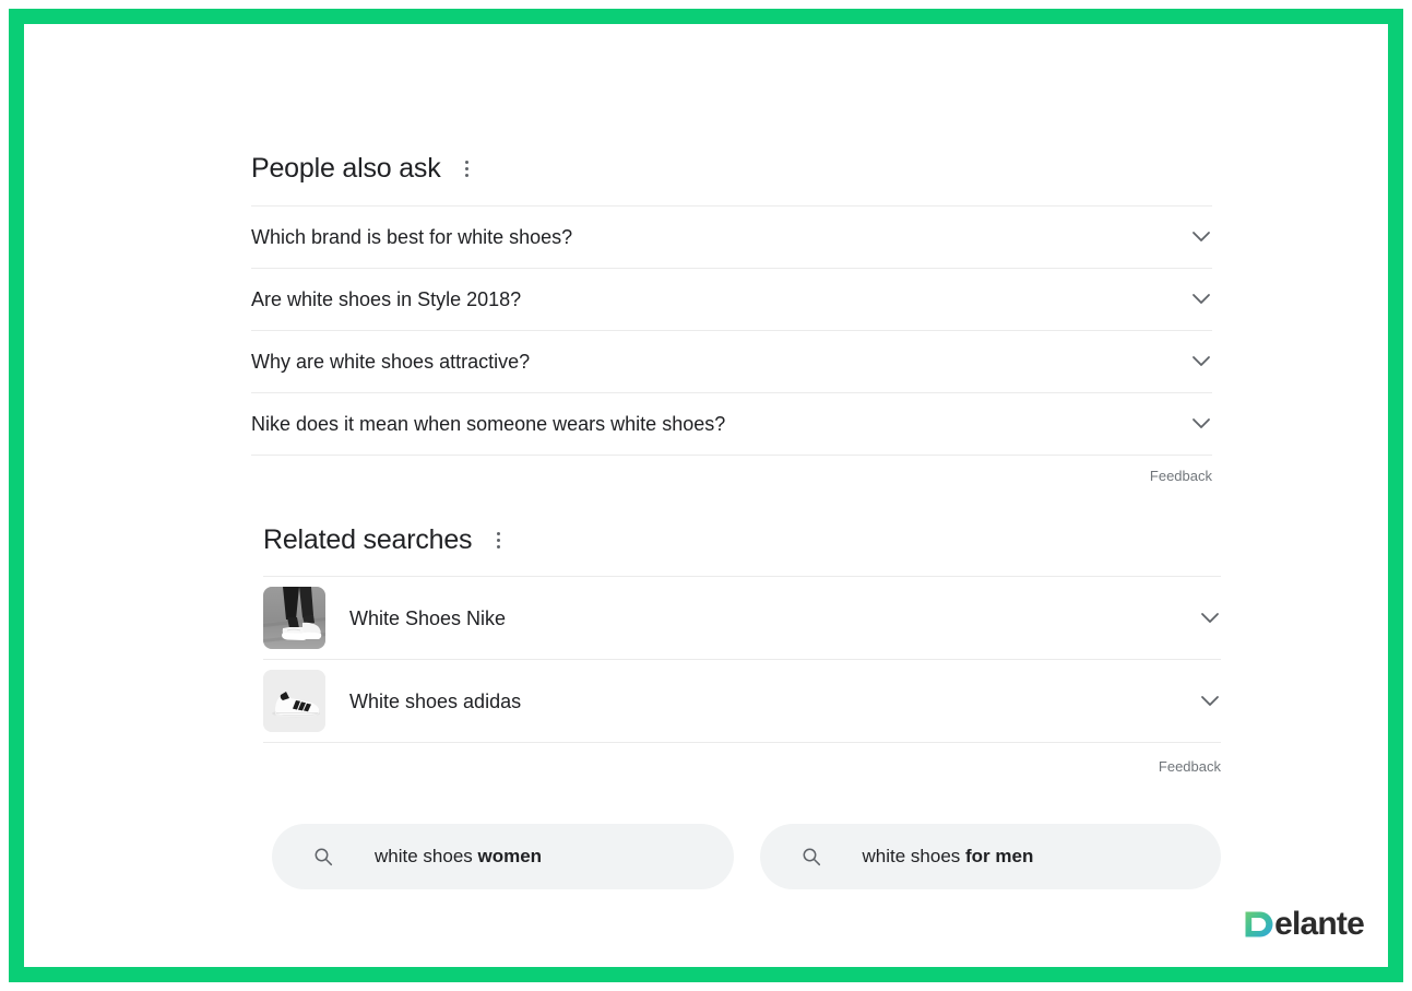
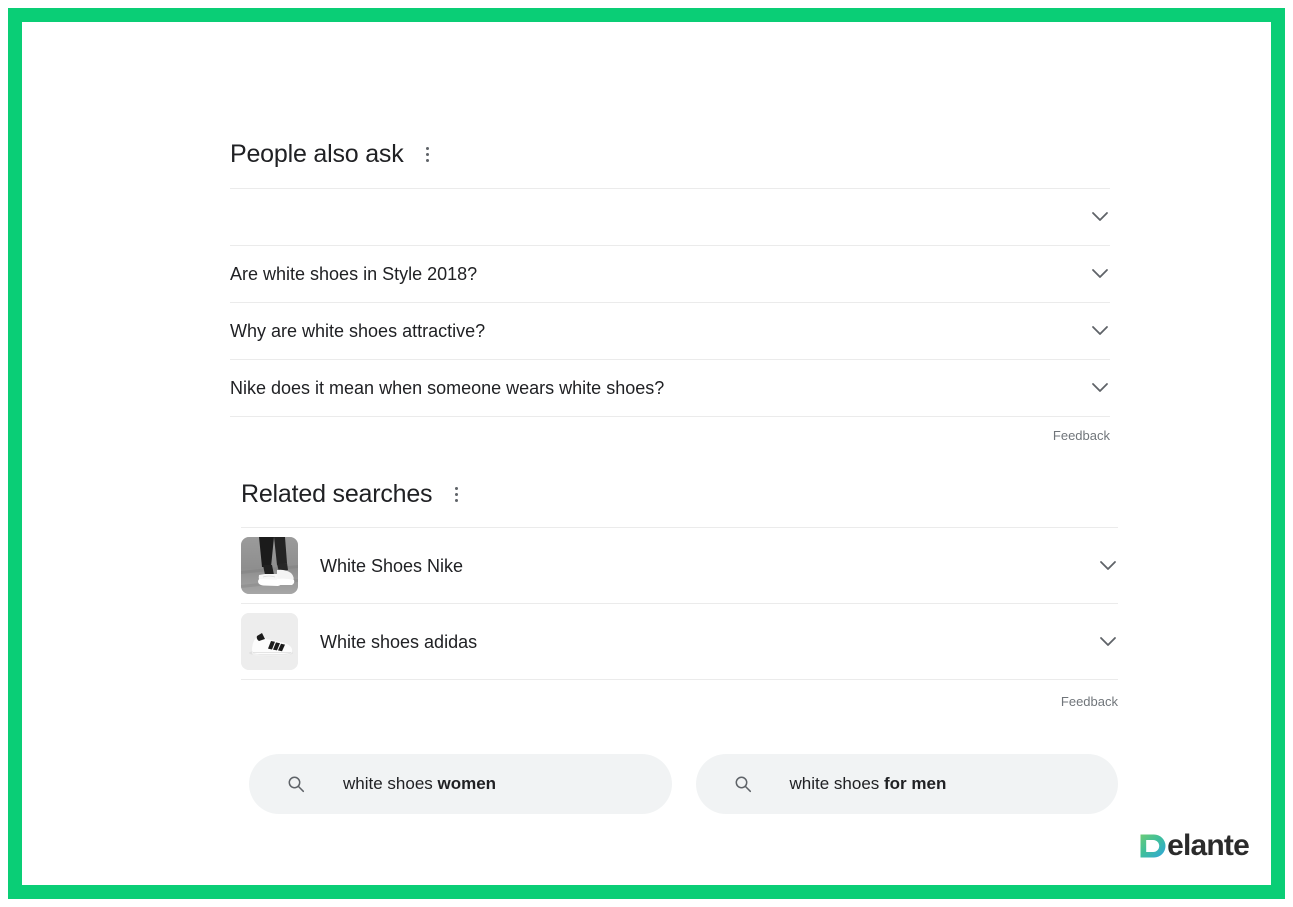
  People also ask
- Which brand is best for white shoes?
  Are white shoes in Style 2018?
  Why are white shoes attractive?
  Nike does it mean when someone wears white shoes?
  Feedback
  Related searches
  White Shoes Nike
  White shoes adidas
  Feedback
  white shoes women
  white shoes for men
  elante
